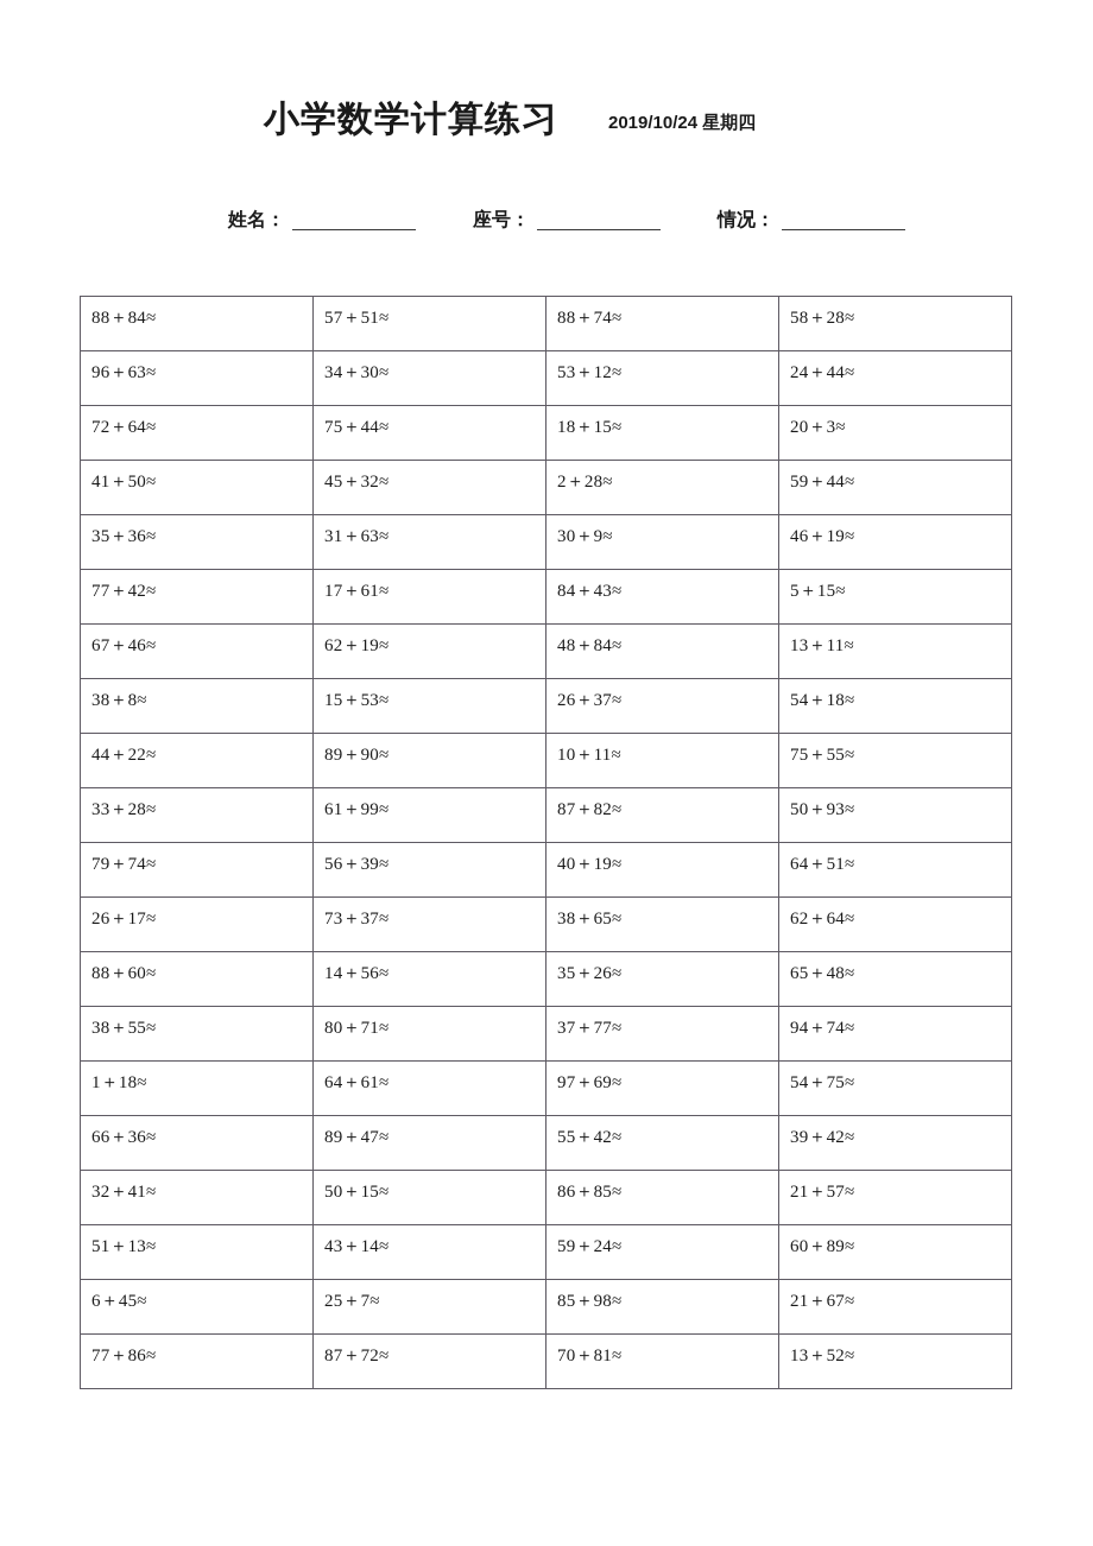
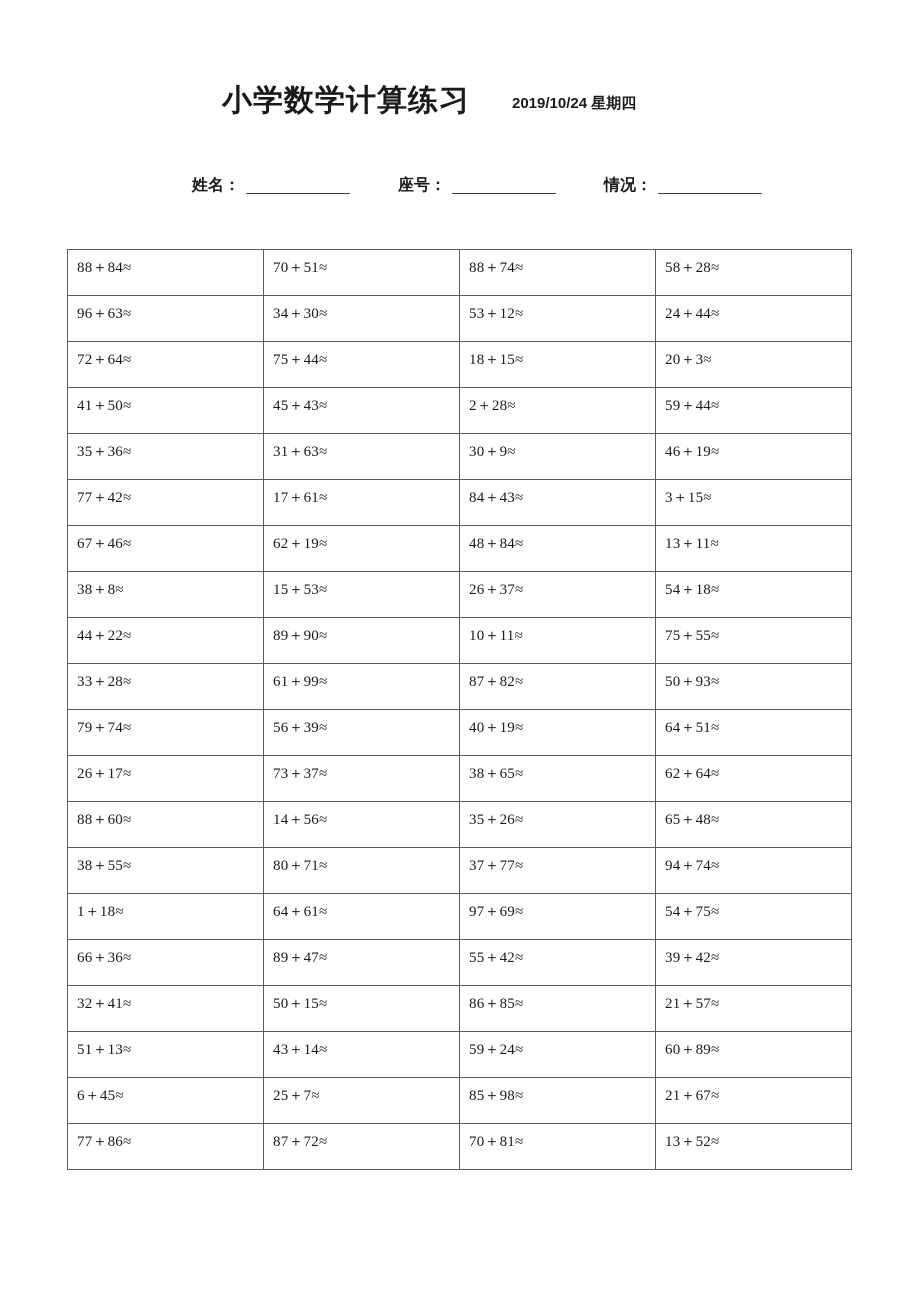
  小学数学计算练习
  2019/10/24 星期四
  姓名：
  座号：
  情况：
- 88＋84≈	57＋51≈	88＋74≈	58＋28≈
+ 88＋84≈	70＋51≈	88＋74≈	58＋28≈
  96＋63≈	34＋30≈	53＋12≈	24＋44≈
  72＋64≈	75＋44≈	18＋15≈	20＋3≈
- 41＋50≈	45＋32≈	2＋28≈	59＋44≈
+ 41＋50≈	45＋43≈	2＋28≈	59＋44≈
  35＋36≈	31＋63≈	30＋9≈	46＋19≈
- 77＋42≈	17＋61≈	84＋43≈	5＋15≈
+ 77＋42≈	17＋61≈	84＋43≈	3＋15≈
  67＋46≈	62＋19≈	48＋84≈	13＋11≈
  38＋8≈	15＋53≈	26＋37≈	54＋18≈
  44＋22≈	89＋90≈	10＋11≈	75＋55≈
  33＋28≈	61＋99≈	87＋82≈	50＋93≈
  79＋74≈	56＋39≈	40＋19≈	64＋51≈
  26＋17≈	73＋37≈	38＋65≈	62＋64≈
  88＋60≈	14＋56≈	35＋26≈	65＋48≈
  38＋55≈	80＋71≈	37＋77≈	94＋74≈
  1＋18≈	64＋61≈	97＋69≈	54＋75≈
  66＋36≈	89＋47≈	55＋42≈	39＋42≈
  32＋41≈	50＋15≈	86＋85≈	21＋57≈
  51＋13≈	43＋14≈	59＋24≈	60＋89≈
  6＋45≈	25＋7≈	85＋98≈	21＋67≈
  77＋86≈	87＋72≈	70＋81≈	13＋52≈
